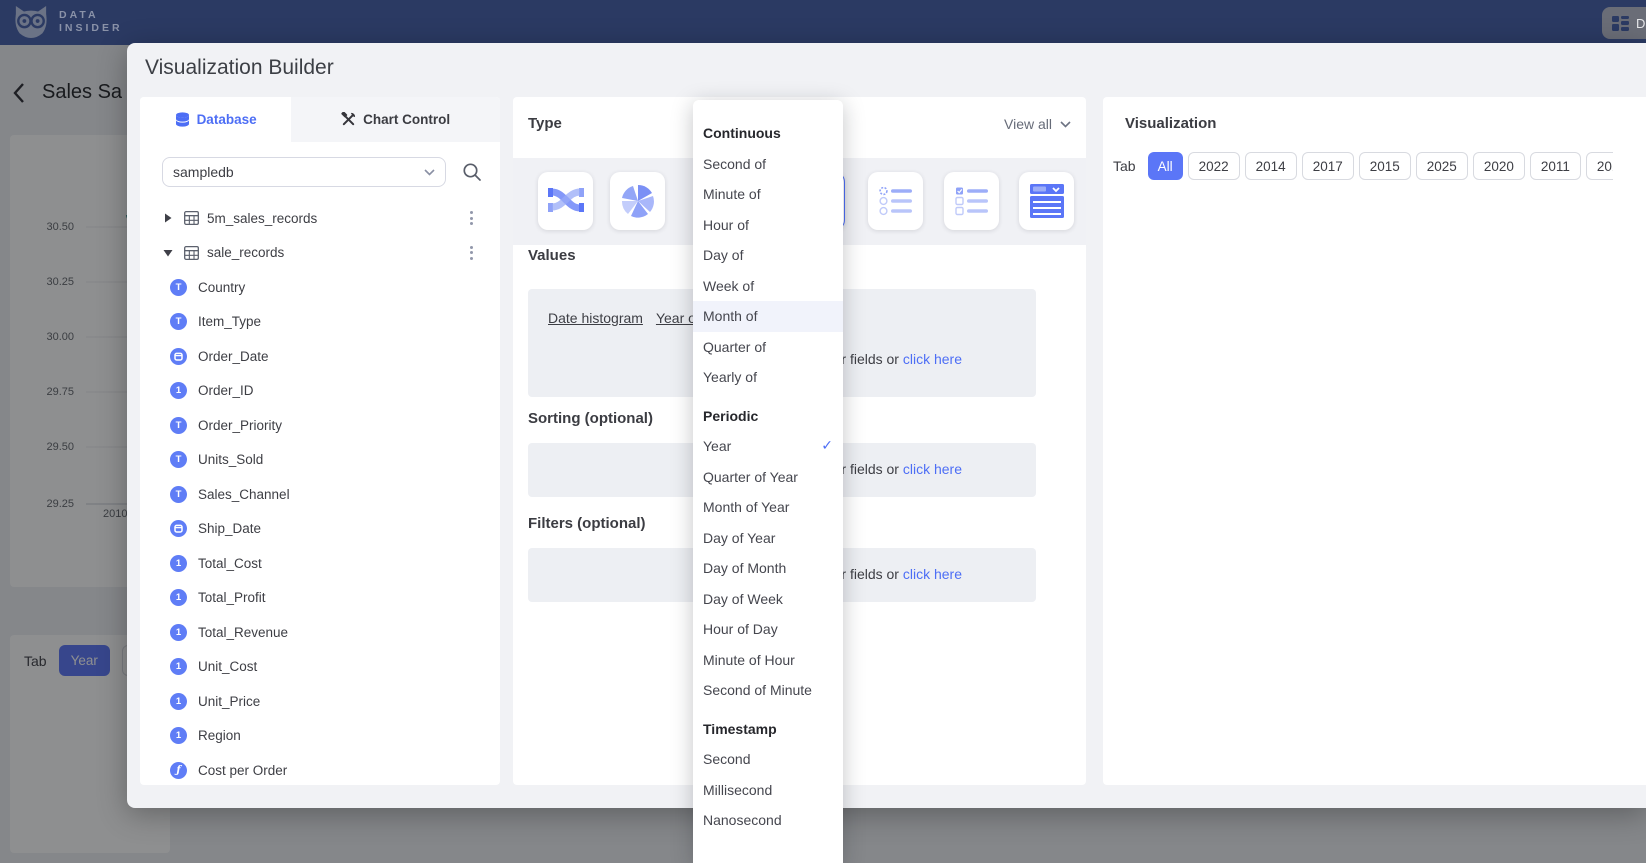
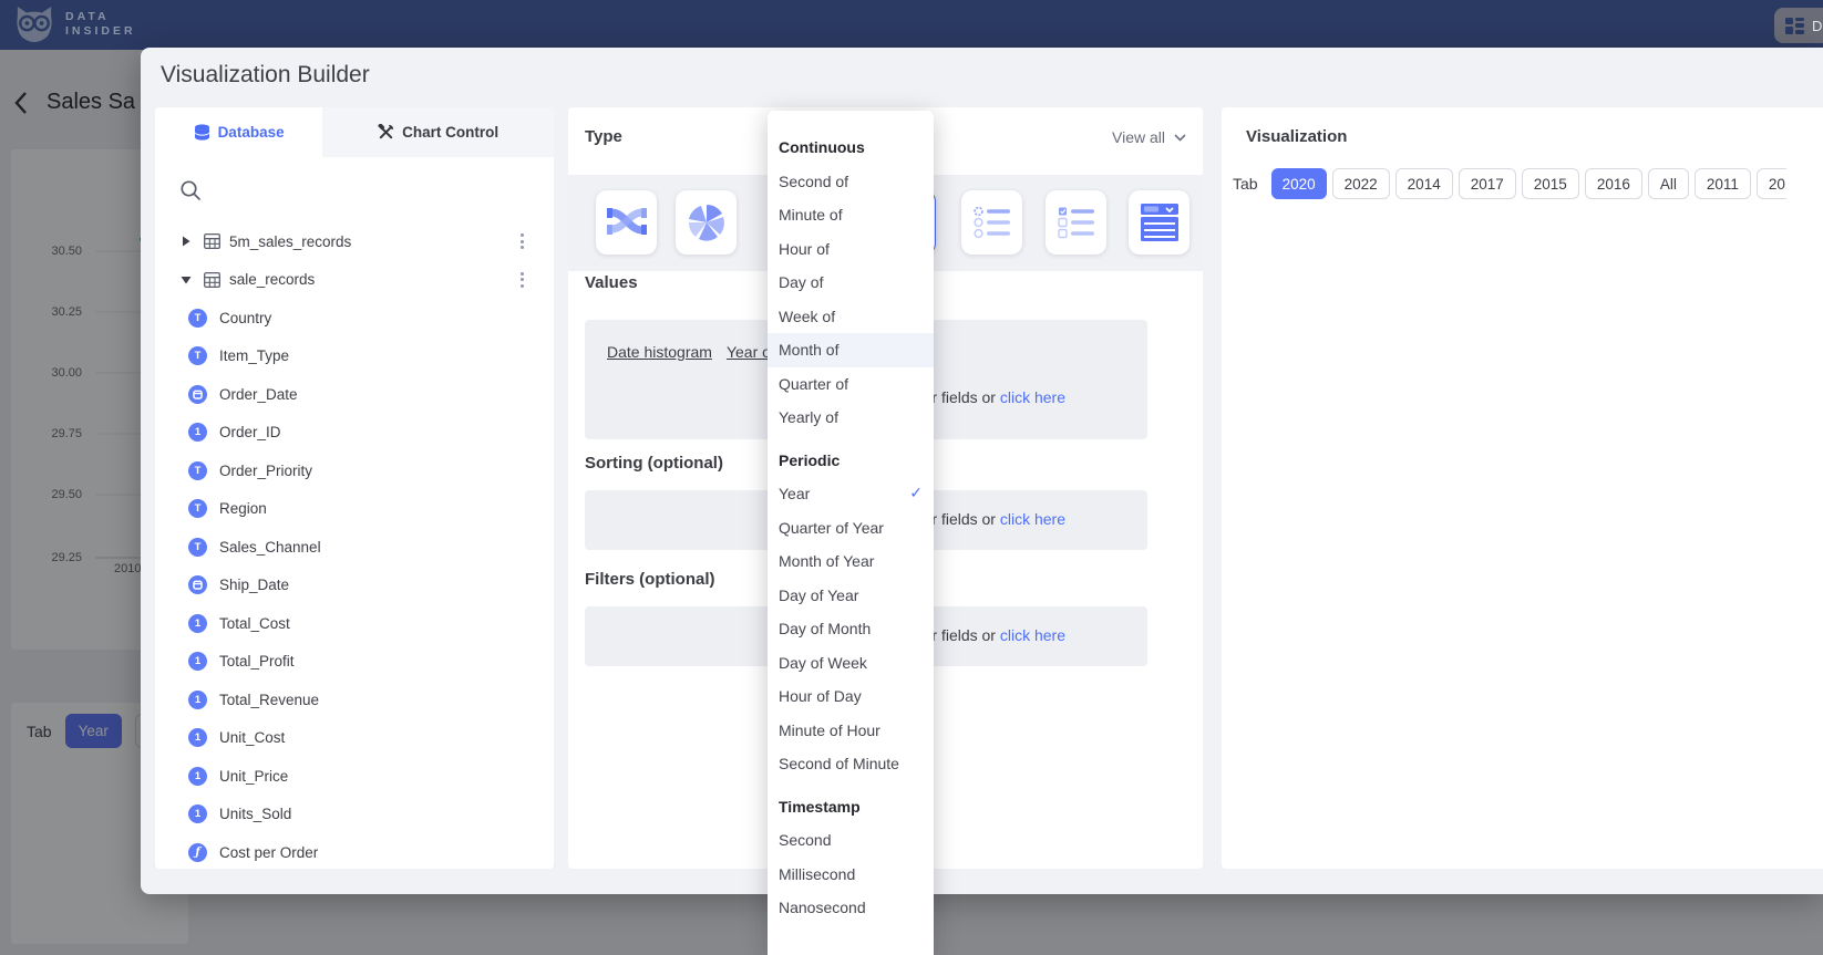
  Sales Sa
  30.50
  30.25
  30.00
  29.75
  29.50
  29.25
  2010
  Tab
  Year
  DATA
  INSIDER
  D
  Visualization Builder
  Database
  Chart Control
- sampledb
  5m_sales_records
  sale_records
  T
  Country
  T
  Item_Type
  Order_Date
  1
  Order_ID
  T
  Order_Priority
  T
- Units_Sold
+ Region
  T
  Sales_Channel
  Ship_Date
  1
  Total_Cost
  1
  Total_Profit
  1
  Total_Revenue
  1
  Unit_Cost
  1
  Unit_Price
  1
- Region
+ Units_Sold
  ƒ
  Cost per Order
  Type
  View all
  Values
  Date histogram
  Sorting (optional)
  Filters (optional)
  Visualization
  Tab
- All
+ 2020
  2022
  2014
  2017
  2015
- 2025
+ 2016
- 2020
+ All
  2011
  Continuous
  Second of
  Minute of
  Hour of
  Day of
  Week of
  Month of
  Quarter of
  Yearly of
  Periodic
  Year
  ✓
  Quarter of Year
  Month of Year
  Day of Year
  Day of Month
  Day of Week
  Hour of Day
  Minute of Hour
  Second of Minute
  Timestamp
  Second
  Millisecond
  Nanosecond
